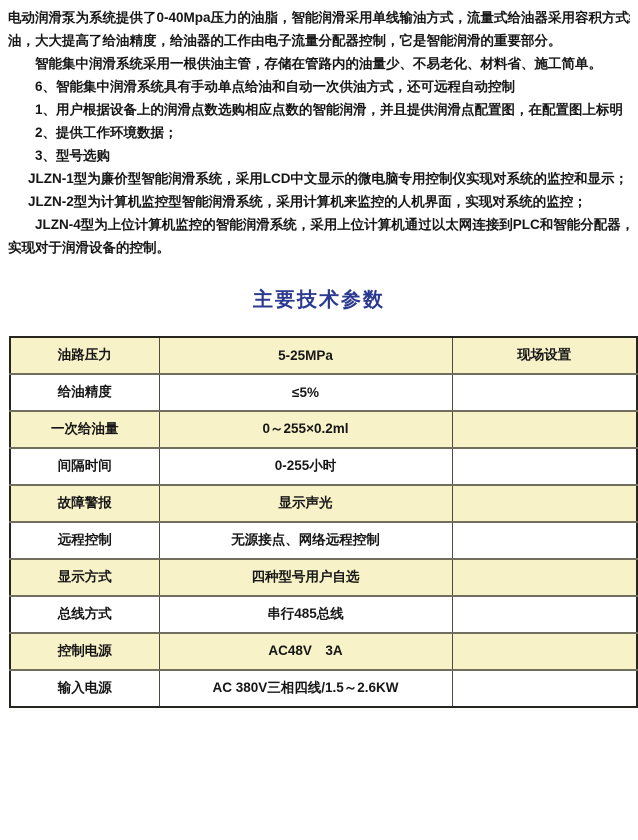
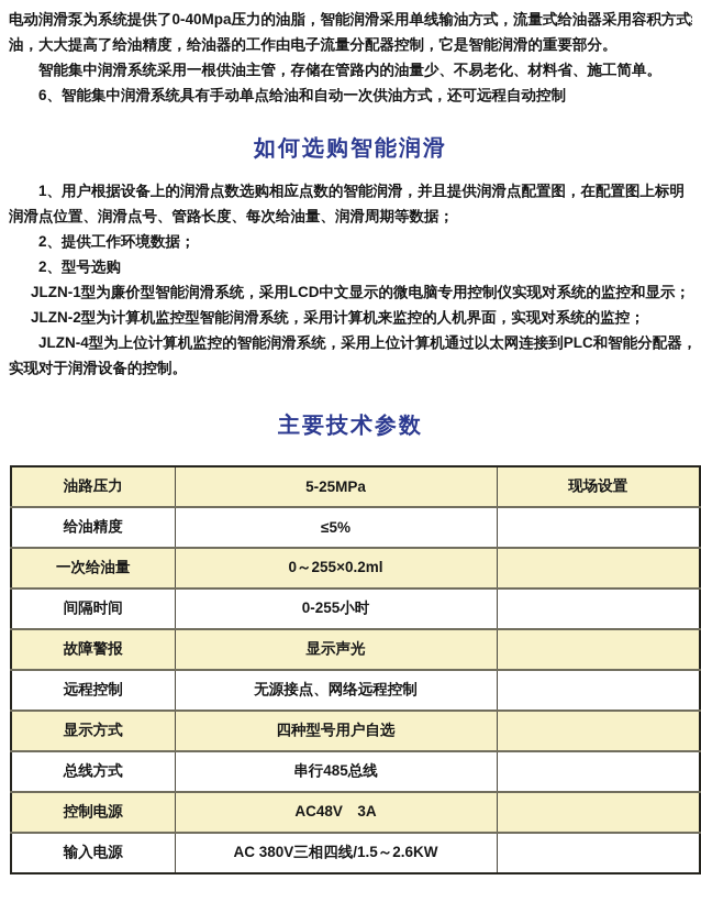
  电动润滑泵为系统提供了0-40Mpa压力的油脂，智能润滑采用单线输油方式，流量式给油器采用容积方式
  油，大大提高了给油精度，给油器的工作由电子流量分配器控制，它是智能润滑的重要部分。
  智能集中润滑系统采用一根供油主管，存储在管路内的油量少、不易老化、材料省、施工简单。
  6、智能集中润滑系统具有手动单点给油和自动一次供油方式，还可远程自动控制
+ 如何选购智能润滑
  1、用户根据设备上的润滑点数选购相应点数的智能润滑，并且提供润滑点配置图，在配置图上标明
+ 润滑点位置、润滑点号、管路长度、每次给油量、润滑周期等数据；
  2、提供工作环境数据；
- 3、型号选购
+ 2、型号选购
  JLZN-1型为廉价型智能润滑系统，采用LCD中文显示的微电脑专用控制仪实现对系统的监控和显示；
  JLZN-2型为计算机监控型智能润滑系统，采用计算机来监控的人机界面，实现对系统的监控；
  JLZN-4型为上位计算机监控的智能润滑系统，采用上位计算机通过以太网连接到PLC和智能分配器，
  实现对于润滑设备的控制。
  主要技术参数
  油路压力	5-25MPa	现场设置
  给油精度	≤5%
  一次给油量	0～255×0.2ml
  间隔时间	0-255小时
  故障警报	显示声光
  远程控制	无源接点、网络远程控制
  显示方式	四种型号用户自选
  总线方式	串行485总线
  控制电源	AC48V 3A
  输入电源	AC 380V三相四线/1.5～2.6KW
